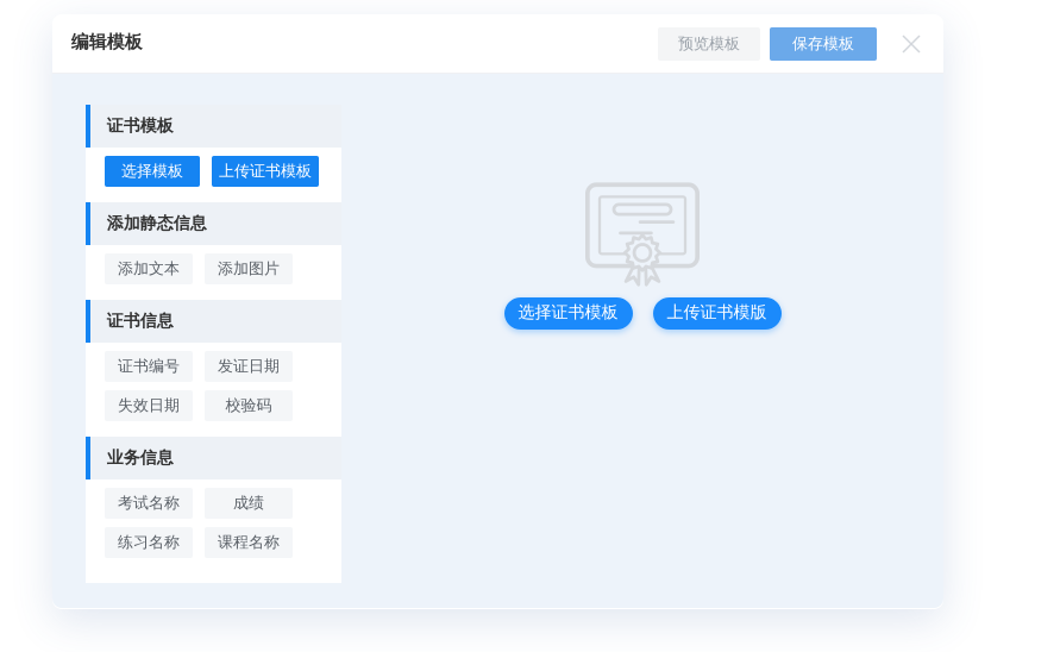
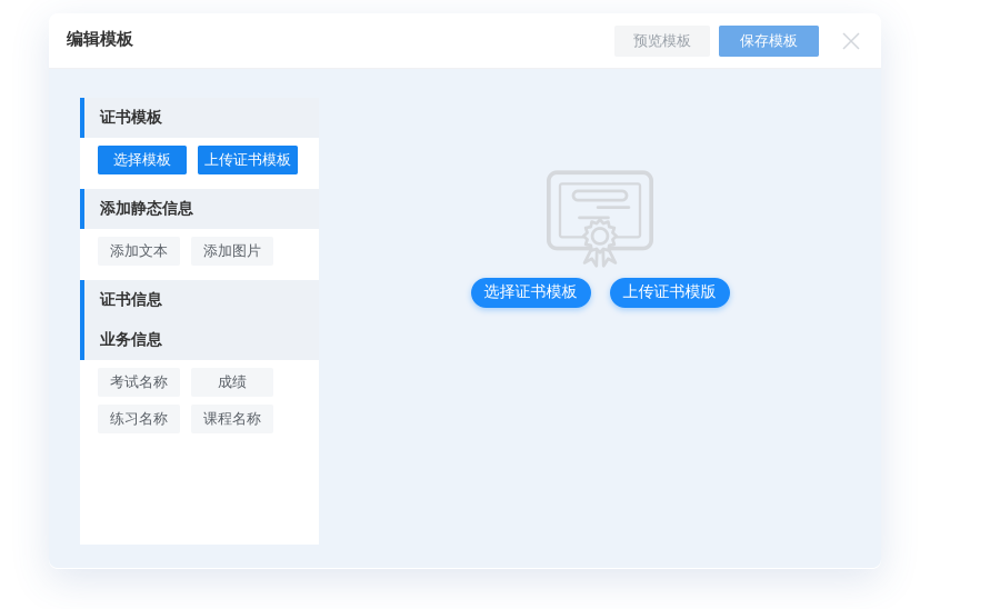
  编辑模板
  预览模板
  保存模板
  证书模板
  选择模板
  上传证书模板
  添加静态信息
  添加文本
  添加图片
  证书信息
- 证书编号
- 发证日期
- 失效日期
- 校验码
  业务信息
  考试名称
  成绩
  练习名称
  课程名称
  选择证书模板
  上传证书模版
